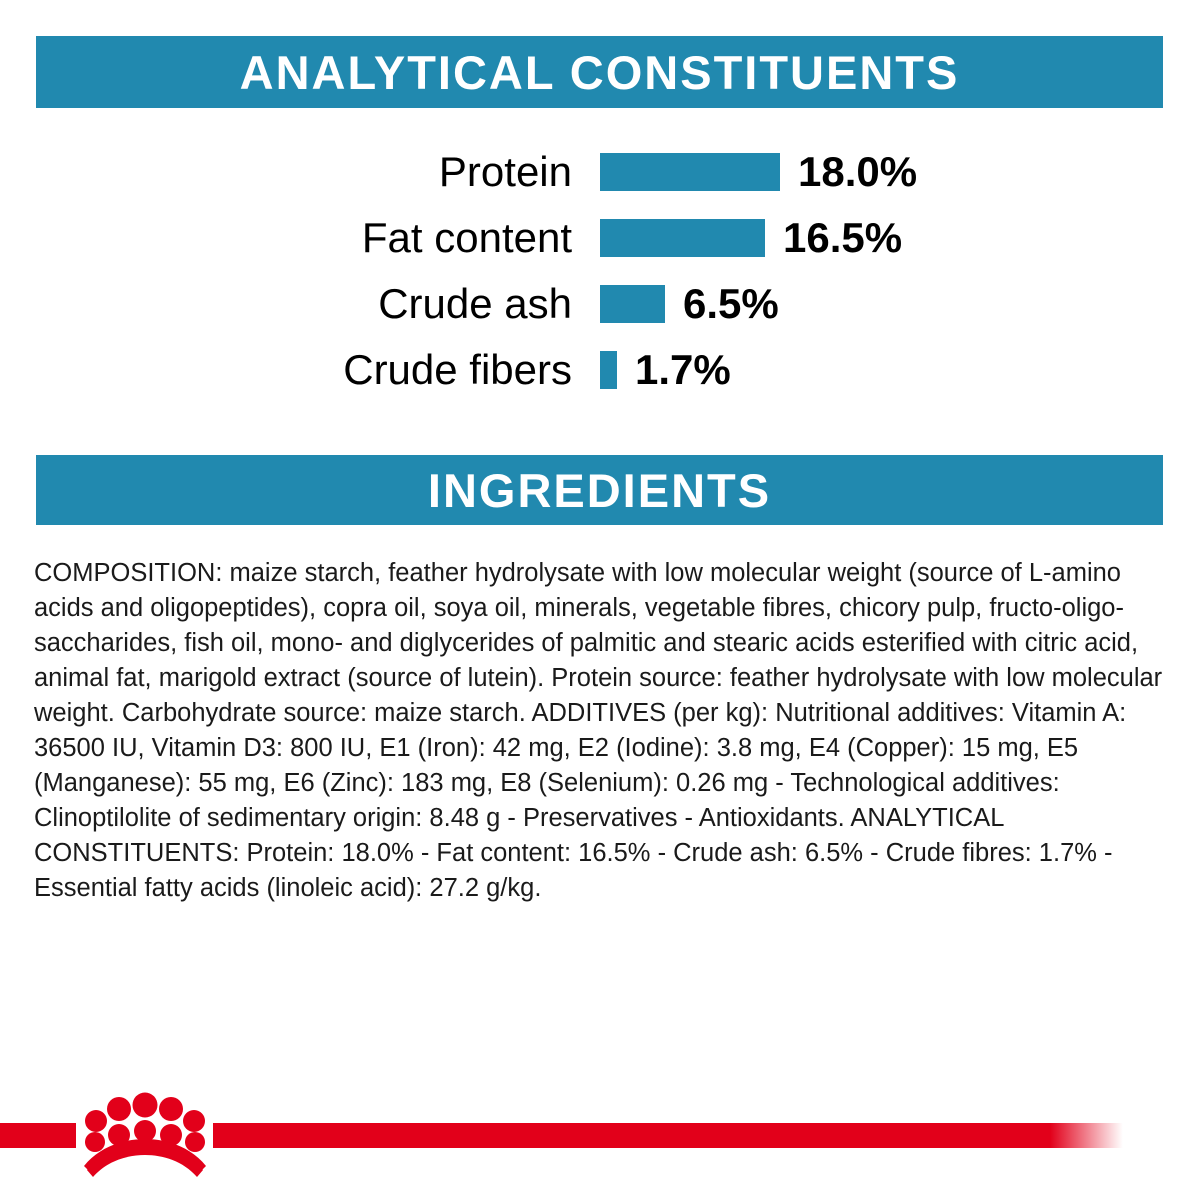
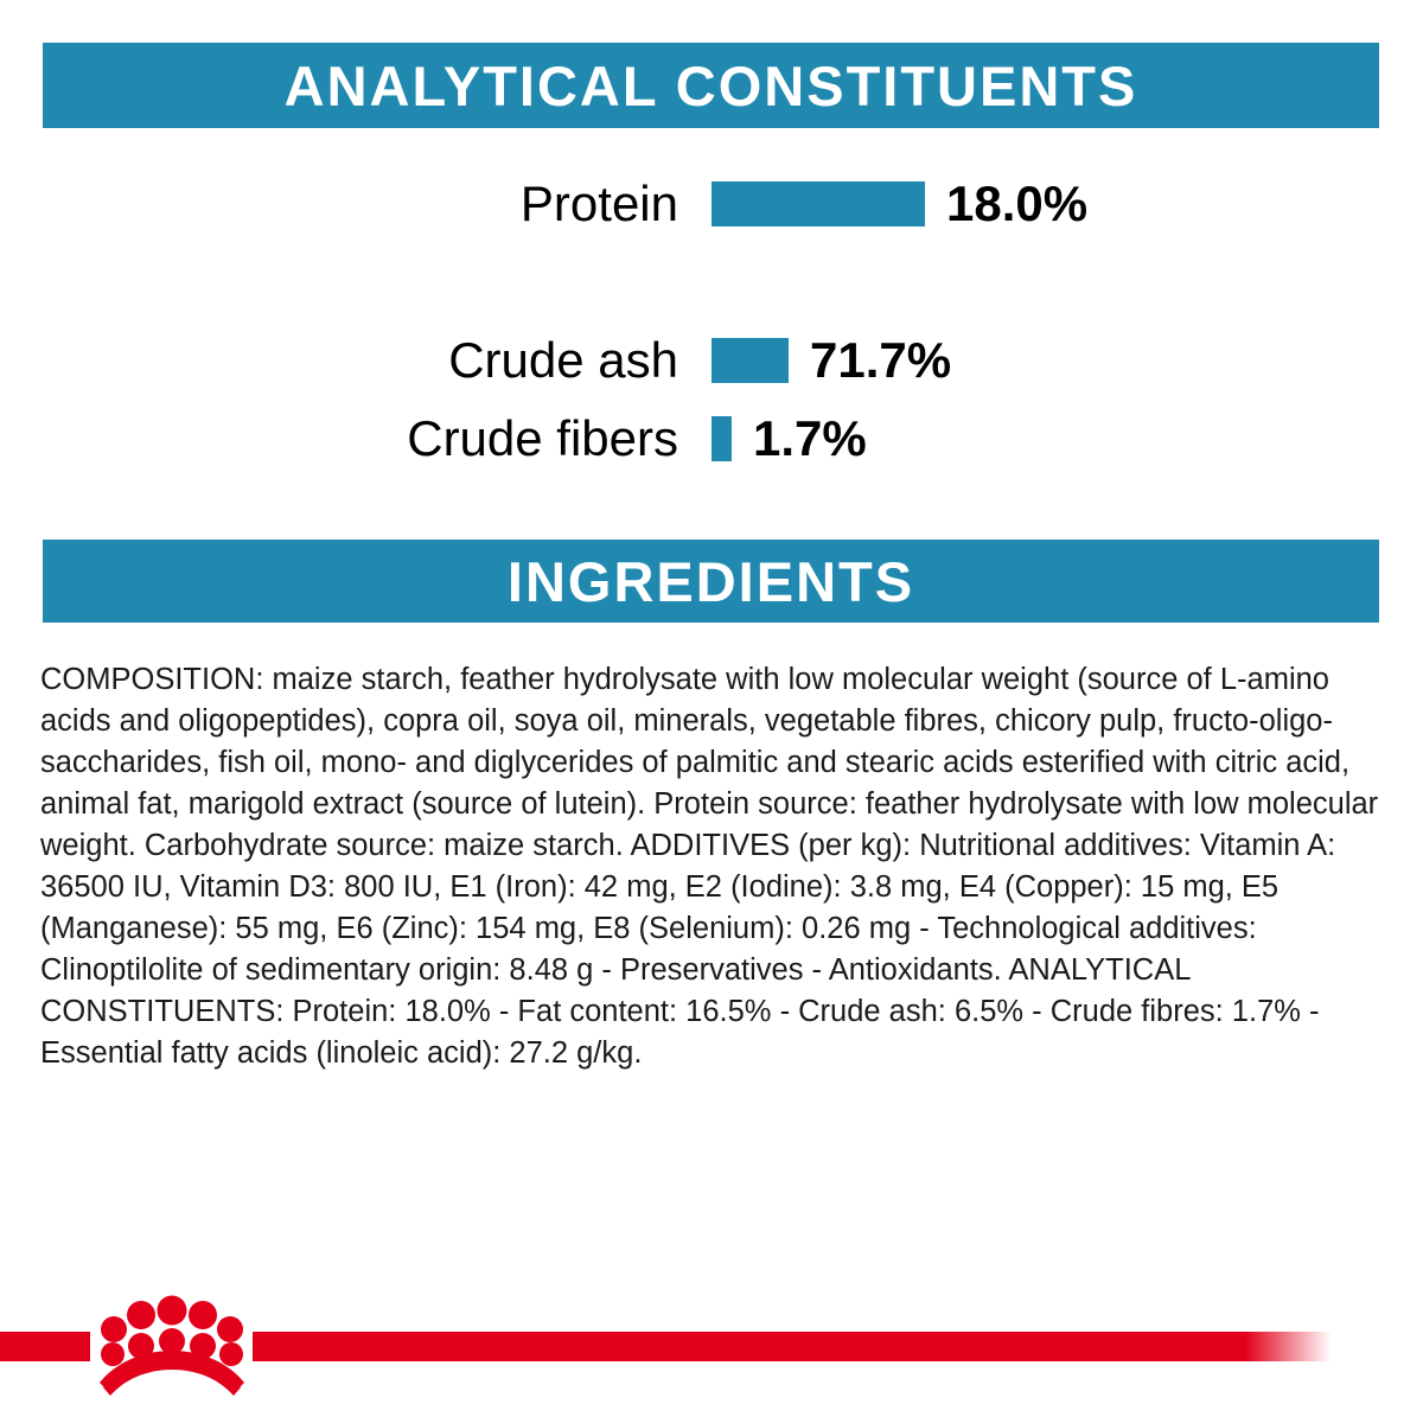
  ANALYTICAL CONSTITUENTS
  Protein
  18.0%
- Fat content
- 16.5%
  Crude ash
- 6.5%
+ 71.7%
  Crude fibers
  1.7%
  INGREDIENTS
- COMPOSITION: maize starch, feather hydrolysate with low molecular weight (source of L-amino acids and oligopeptides), copra oil, soya oil, minerals, vegetable fibres, chicory pulp, fructo-oligo-saccharides, fish oil, mono- and diglycerides of palmitic and stearic acids esterified with citric acid, animal fat, marigold extract (source of lutein). Protein source: feather hydrolysate with low molecular weight. Carbohydrate source: maize starch. ADDITIVES (per kg): Nutritional additives: Vitamin A: 36500 IU, Vitamin D3: 800 IU, E1 (Iron): 42 mg, E2 (Iodine): 3.8 mg, E4 (Copper): 15 mg, E5 (Manganese): 55 mg, E6 (Zinc): 183 mg, E8 (Selenium): 0.26 mg - Technological additives: Clinoptilolite of sedimentary origin: 8.48 g - Preservatives - Antioxidants. ANALYTICAL CONSTITUENTS: Protein: 18.0% - Fat content: 16.5% - Crude ash: 6.5% - Crude fibres: 1.7% - Essential fatty acids (linoleic acid): 27.2 g/kg.
+ COMPOSITION: maize starch, feather hydrolysate with low molecular weight (source of L-amino acids and oligopeptides), copra oil, soya oil, minerals, vegetable fibres, chicory pulp, fructo-oligo-saccharides, fish oil, mono- and diglycerides of palmitic and stearic acids esterified with citric acid, animal fat, marigold extract (source of lutein). Protein source: feather hydrolysate with low molecular weight. Carbohydrate source: maize starch. ADDITIVES (per kg): Nutritional additives: Vitamin A: 36500 IU, Vitamin D3: 800 IU, E1 (Iron): 42 mg, E2 (Iodine): 3.8 mg, E4 (Copper): 15 mg, E5 (Manganese): 55 mg, E6 (Zinc): 154 mg, E8 (Selenium): 0.26 mg - Technological additives: Clinoptilolite of sedimentary origin: 8.48 g - Preservatives - Antioxidants. ANALYTICAL CONSTITUENTS: Protein: 18.0% - Fat content: 16.5% - Crude ash: 6.5% - Crude fibres: 1.7% - Essential fatty acids (linoleic acid): 27.2 g/kg.
